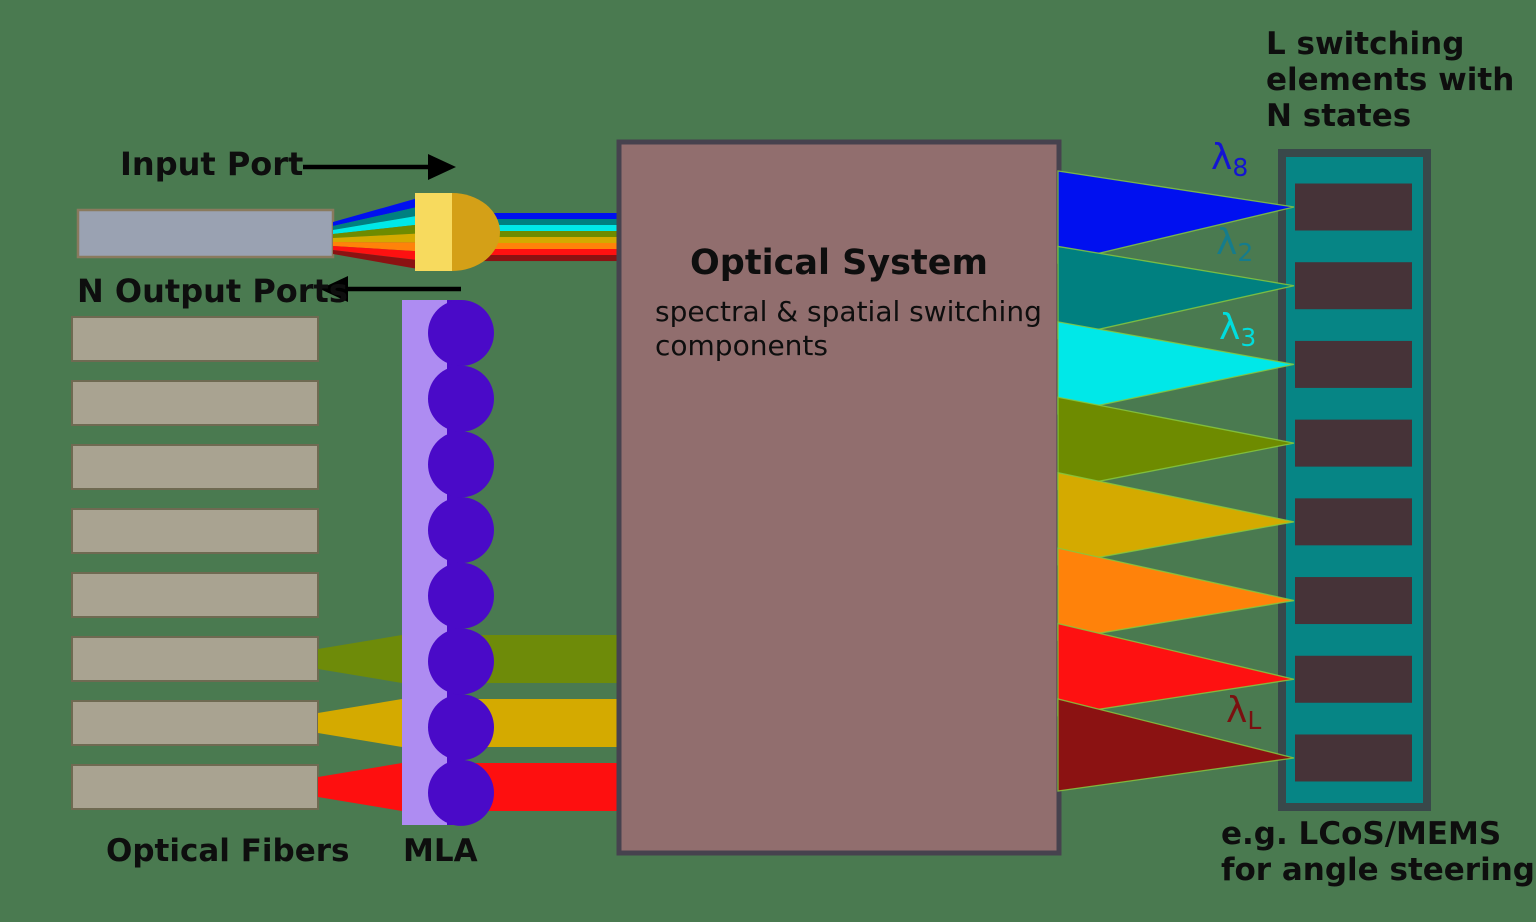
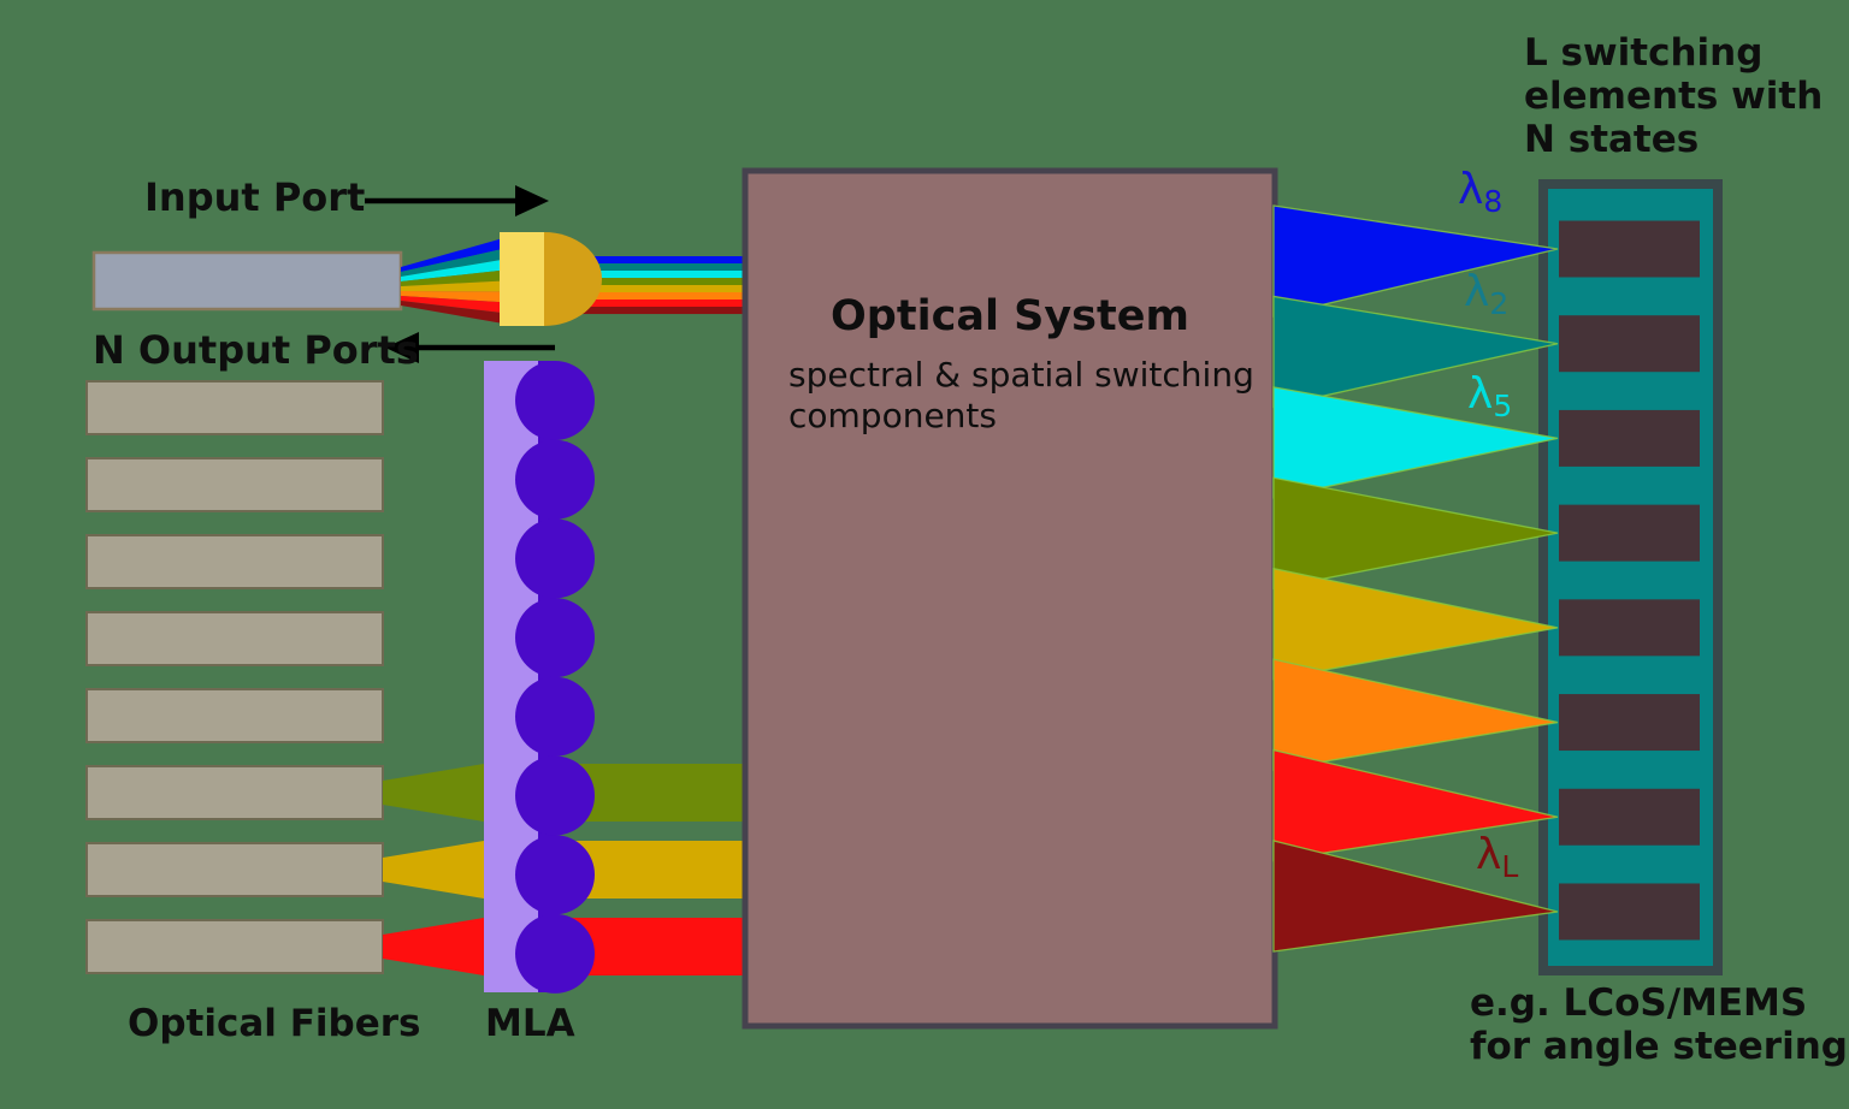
  Input Port
  N Output Ports
  Optical Fibers
  MLA
  Optical System
  spectral & spatial switching
  components
  L switching
  elements with
  N states
  e.g. LCoS/MEMS
  for angle steering
  λ8
  λ2
- λ3
+ λ5
  λL
